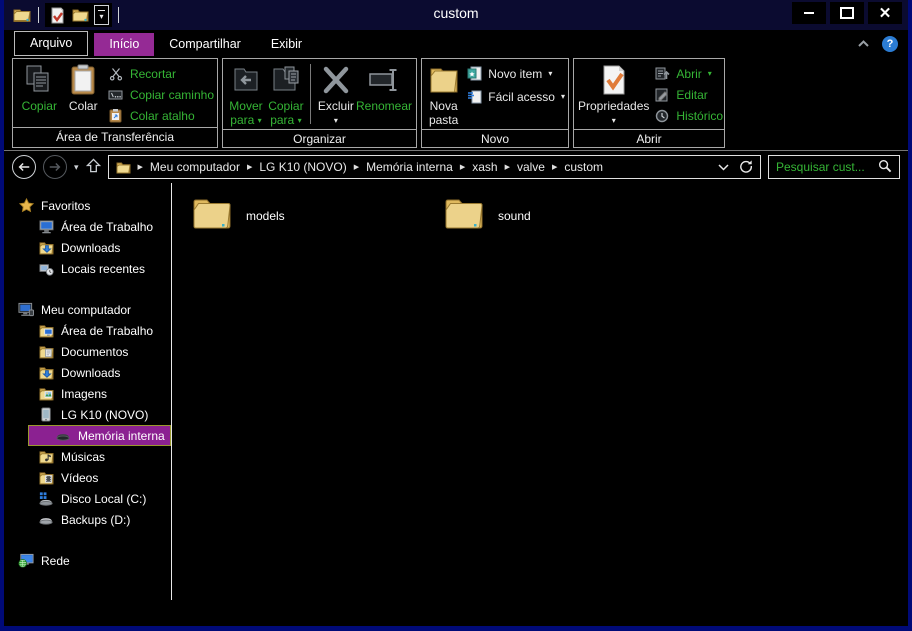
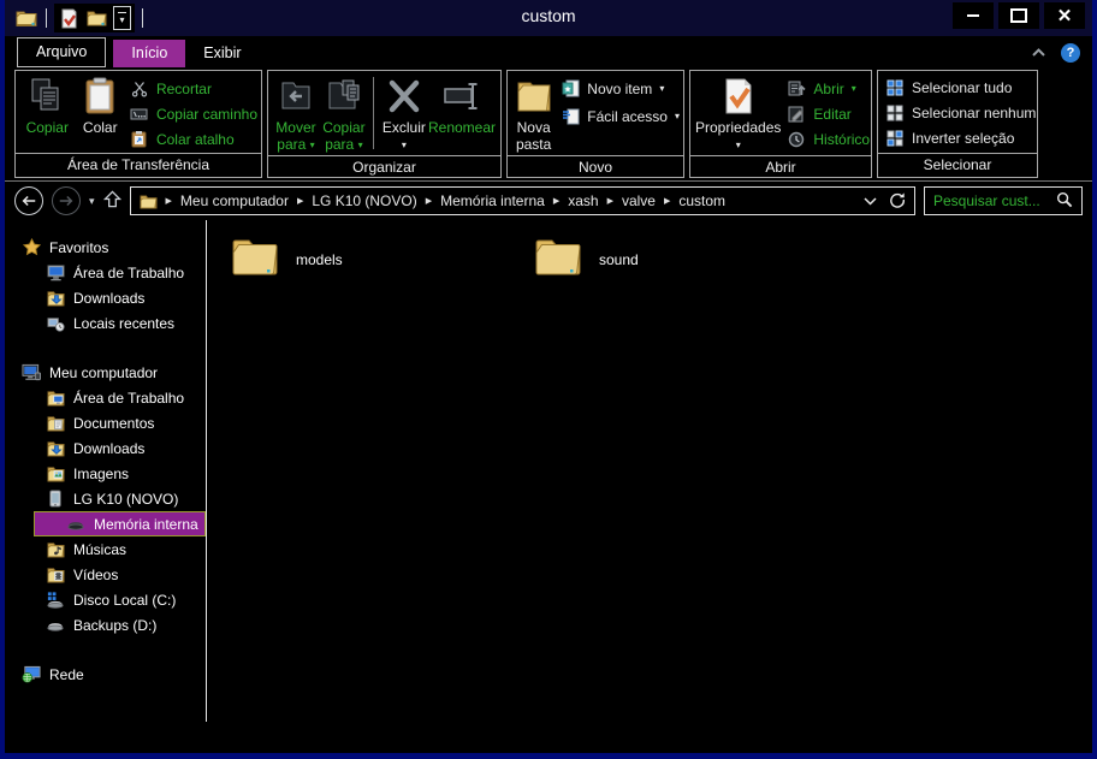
  ▾
  custom
  ✕
  Arquivo
  Início
- Compartilhar
  Exibir
  ?
  Copiar
  Colar
  Recortar
  Copiar caminho
  Colar atalho
  Área de Transferência
  Mover para ▾
  Copiar para ▾
  Excluir
  ▾
  Renomear
  Organizar
  Nova pasta
  Novo item
  ▾
  Fácil acesso
  ▾
  Novo
  Propriedades
  ▾
  Abrir
  ▾
  Editar
  Histórico
  Abrir
+ Selecionar tudo
+ Selecionar nenhum
+ Inverter seleção
+ Selecionar
  ▾
  Meu computador
  LG K10 (NOVO)
  Memória interna
  xash
  valve
  custom
  Pesquisar cust...
  Favoritos
  Área de Trabalho
  Downloads
  Locais recentes
  Meu computador
  Área de Trabalho
  Documentos
  Downloads
  Imagens
  LG K10 (NOVO)
  Memória interna
  Músicas
  Vídeos
  Disco Local (C:)
  Backups (D:)
  Rede
  models
  sound
